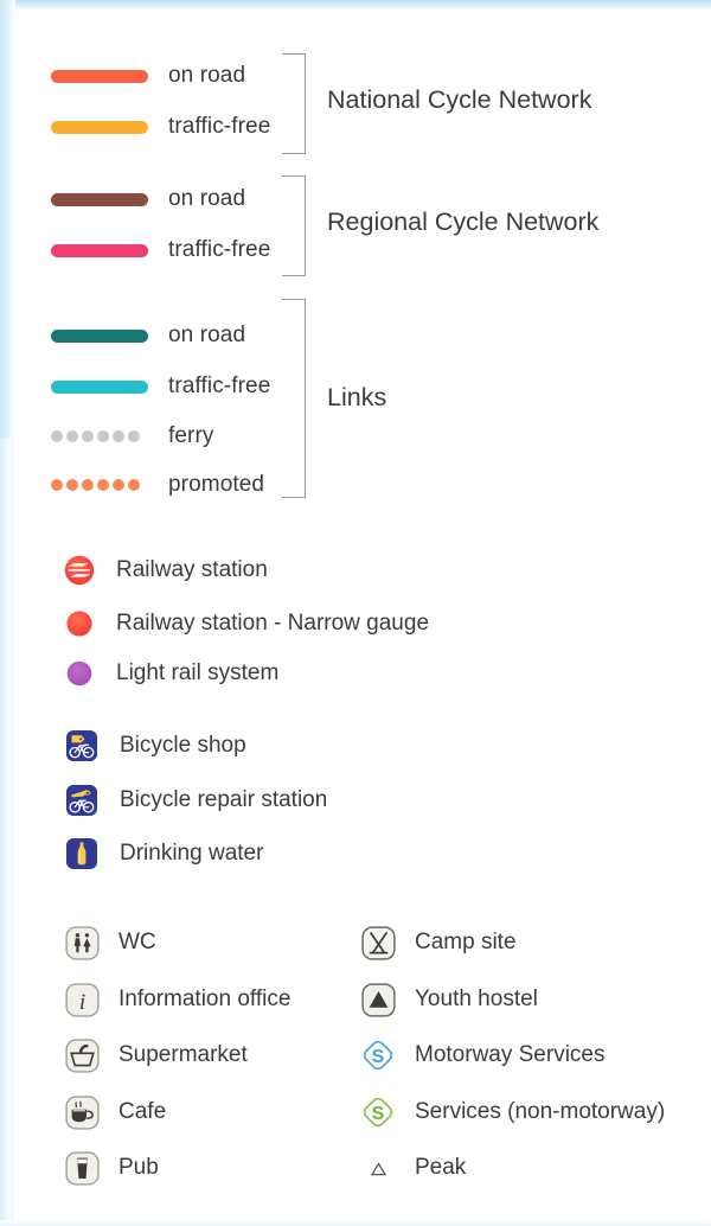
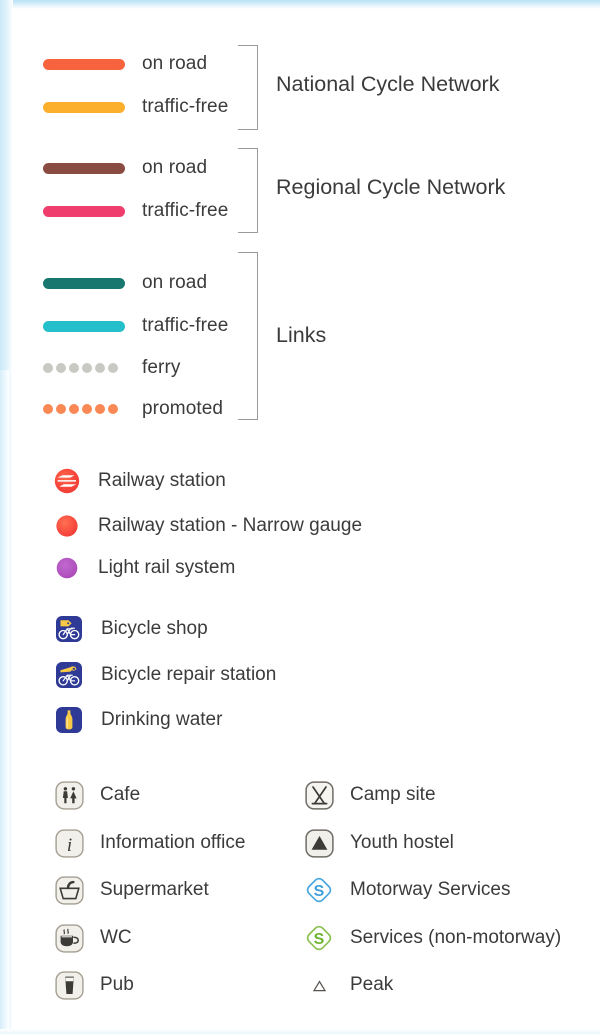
  on road
  traffic-free
  National Cycle Network
  on road
  traffic-free
  Regional Cycle Network
  on road
  traffic-free
  ferry
  promoted
  Links
  Railway station
  Railway station - Narrow gauge
  Light rail system
  Bicycle shop
  Bicycle repair station
  Drinking water
- WC
+ Cafe
  i
  Information office
  Supermarket
- Cafe
+ WC
  Pub
  Camp site
  Youth hostel
  S
  Motorway Services
  S
  Services (non-motorway)
  Peak
